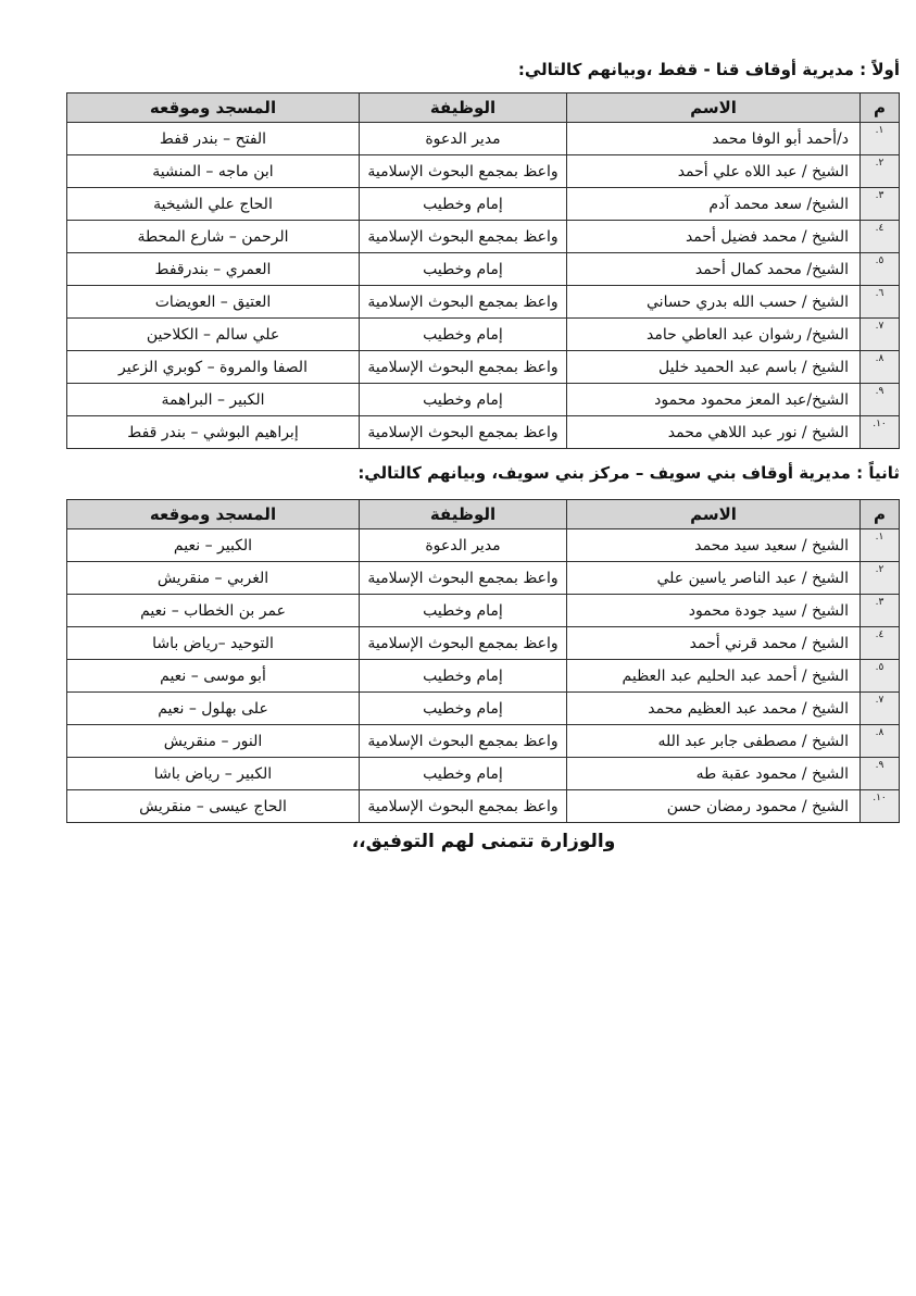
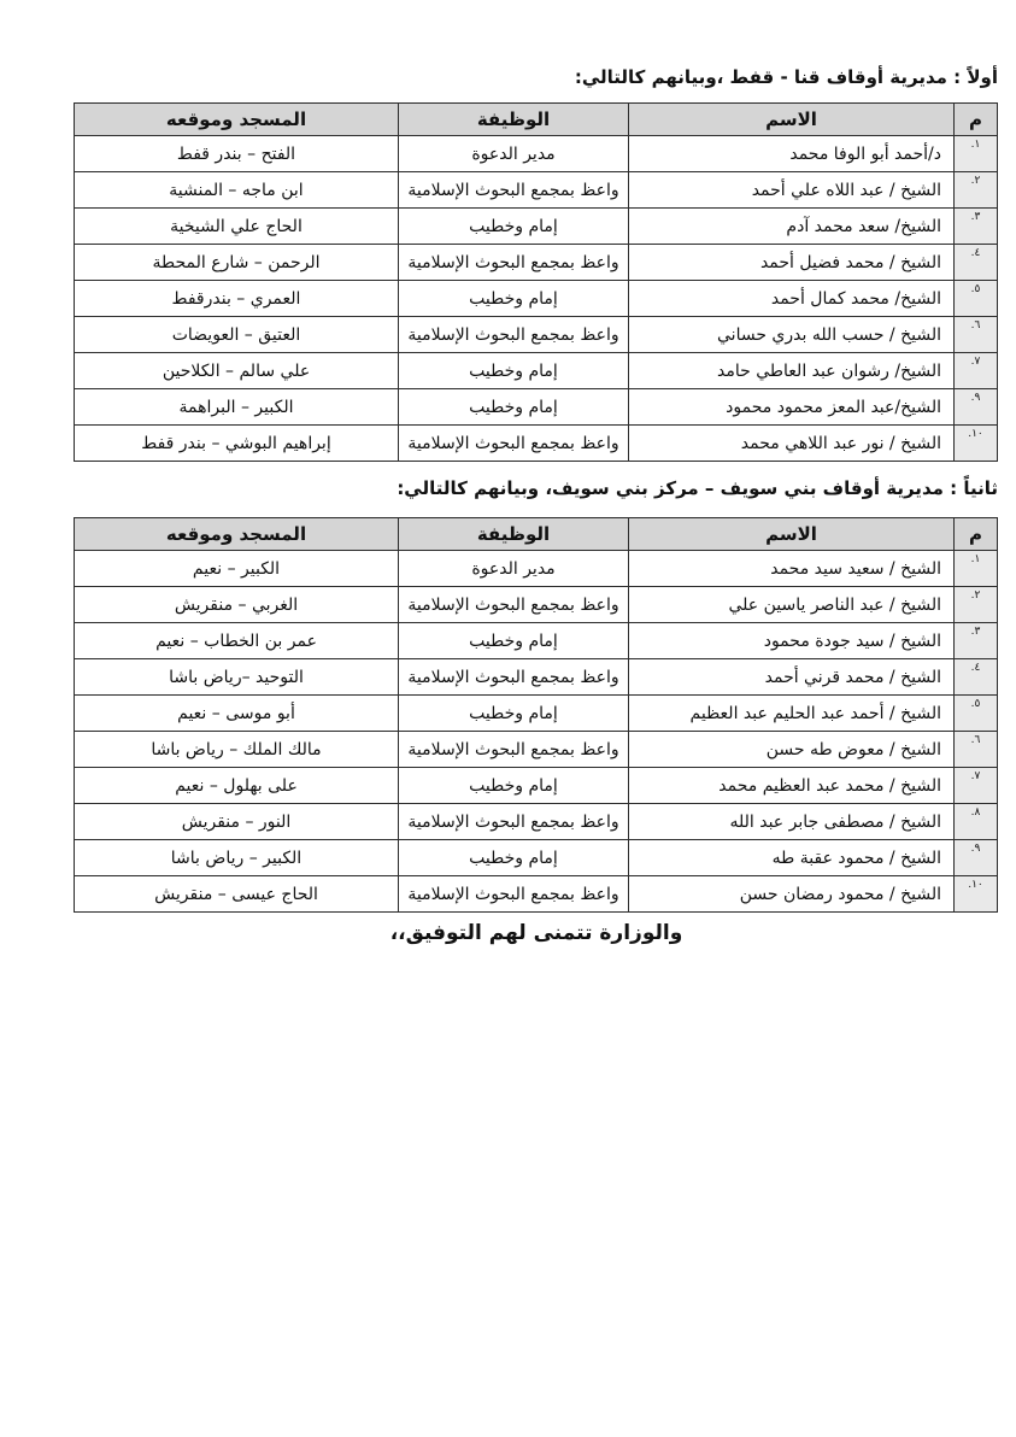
  أولاً : مديرية أوقاف قنا - قفط ،وبيانهم كالتالي:
  م	الاسم	الوظيفة	المسجد وموقعه
  ١.	د/أحمد أبو الوفا محمد	مدير الدعوة	الفتح – بندر قفط
  ٢.	الشيخ / عبد اللاه علي أحمد	واعظ بمجمع البحوث الإسلامية	ابن ماجه – المنشية
  ٣.	الشيخ/ سعد محمد آدم	إمام وخطيب	الحاج علي الشيخية
  ٤.	الشيخ / محمد فضيل أحمد	واعظ بمجمع البحوث الإسلامية	الرحمن – شارع المحطة
  ٥.	الشيخ/ محمد كمال أحمد	إمام وخطيب	العمري – بندرقفط
  ٦.	الشيخ / حسب الله بدري حساني	واعظ بمجمع البحوث الإسلامية	العتيق – العويضات
  ٧.	الشيخ/ رشوان عبد العاطي حامد	إمام وخطيب	علي سالم – الكلاحين
- ٨.	الشيخ / باسم عبد الحميد خليل	واعظ بمجمع البحوث الإسلامية	الصفا والمروة – كوبري الزعير
  ٩.	الشيخ/عبد المعز محمود محمود	إمام وخطيب	الكبير – البراهمة
  ١٠.	الشيخ / نور عبد اللاهي محمد	واعظ بمجمع البحوث الإسلامية	إبراهيم البوشي – بندر قفط
  ثانياً : مديرية أوقاف بني سويف – مركز بني سويف، وبيانهم كالتالي:
  م	الاسم	الوظيفة	المسجد وموقعه
  ١.	الشيخ / سعيد سيد محمد	مدير الدعوة	الكبير – نعيم
  ٢.	الشيخ / عبد الناصر ياسين علي	واعظ بمجمع البحوث الإسلامية	الغربي – منقريش
  ٣.	الشيخ / سيد جودة محمود	إمام وخطيب	عمر بن الخطاب – نعيم
  ٤.	الشيخ / محمد قرني أحمد	واعظ بمجمع البحوث الإسلامية	التوحيد –رياض باشا
  ٥.	الشيخ / أحمد عبد الحليم عبد العظيم	إمام وخطيب	أبو موسى – نعيم
+ ٦.	الشيخ / معوض طه حسن	واعظ بمجمع البحوث الإسلامية	مالك الملك – رياض باشا
  ٧.	الشيخ / محمد عبد العظيم محمد	إمام وخطيب	على بهلول – نعيم
  ٨.	الشيخ / مصطفى جابر عبد الله	واعظ بمجمع البحوث الإسلامية	النور – منقريش
  ٩.	الشيخ / محمود عقبة طه	إمام وخطيب	الكبير – رياض باشا
  ١٠.	الشيخ / محمود رمضان حسن	واعظ بمجمع البحوث الإسلامية	الحاج عيسى – منقريش
  والوزارة تتمنى لهم التوفيق،،
